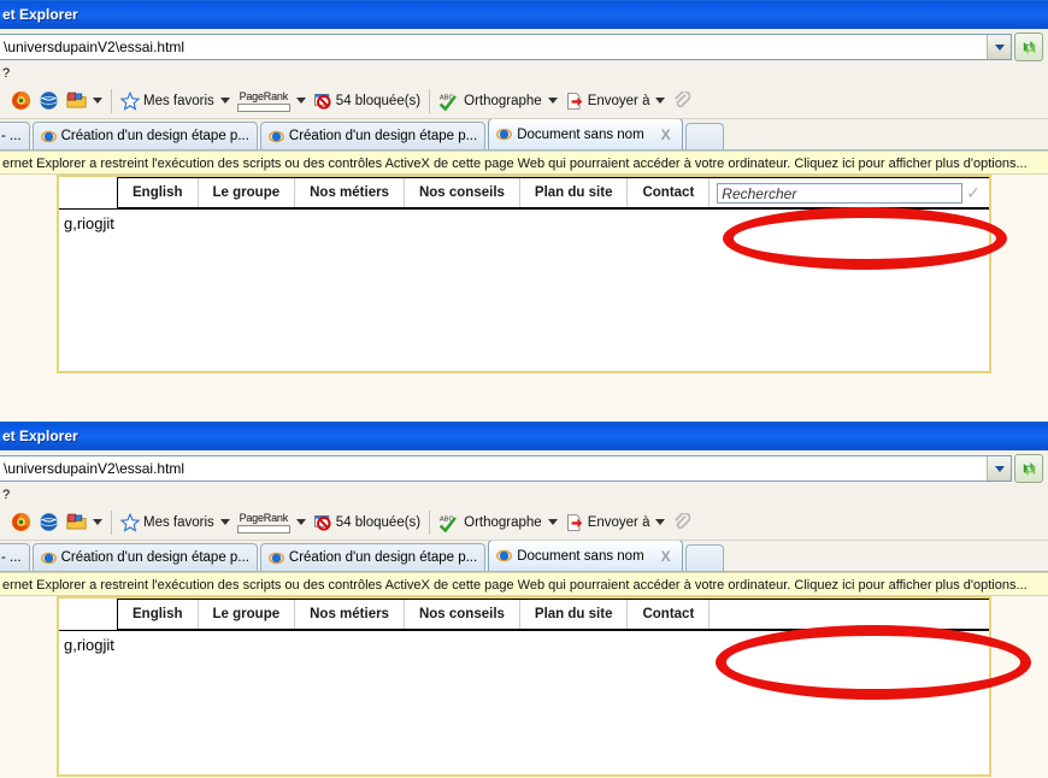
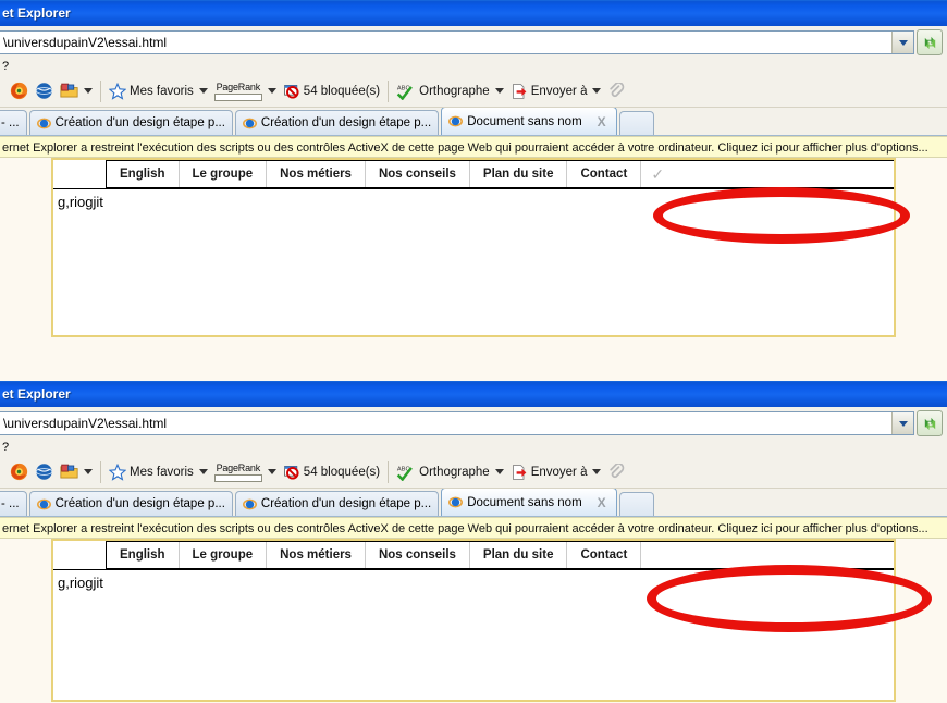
  et Explorer
  \universdupainV2\essai.html
  ?
  Mes favoris
  PageRank
  54 bloquée(s)
  Orthographe
  Envoyer à
  - ...
  Création d'un design étape p...
  Création d'un design étape p...
  Document sans nom
  X
  ernet Explorer a restreint l'exécution des scripts ou des contrôles ActiveX de cette page Web qui pourraient accéder à votre ordinateur. Cliquez ici pour afficher plus d'options...
  English
  Le groupe
  Nos métiers
  Nos conseils
  Plan du site
  Contact
- Rechercher
  ✓
  g,riogjit
  et Explorer
  \universdupainV2\essai.html
  ?
  Mes favoris
  PageRank
  54 bloquée(s)
  Orthographe
  Envoyer à
  - ...
  Création d'un design étape p...
  Création d'un design étape p...
  Document sans nom
  X
  ernet Explorer a restreint l'exécution des scripts ou des contrôles ActiveX de cette page Web qui pourraient accéder à votre ordinateur. Cliquez ici pour afficher plus d'options...
  English
  Le groupe
  Nos métiers
  Nos conseils
  Plan du site
  Contact
  g,riogjit
